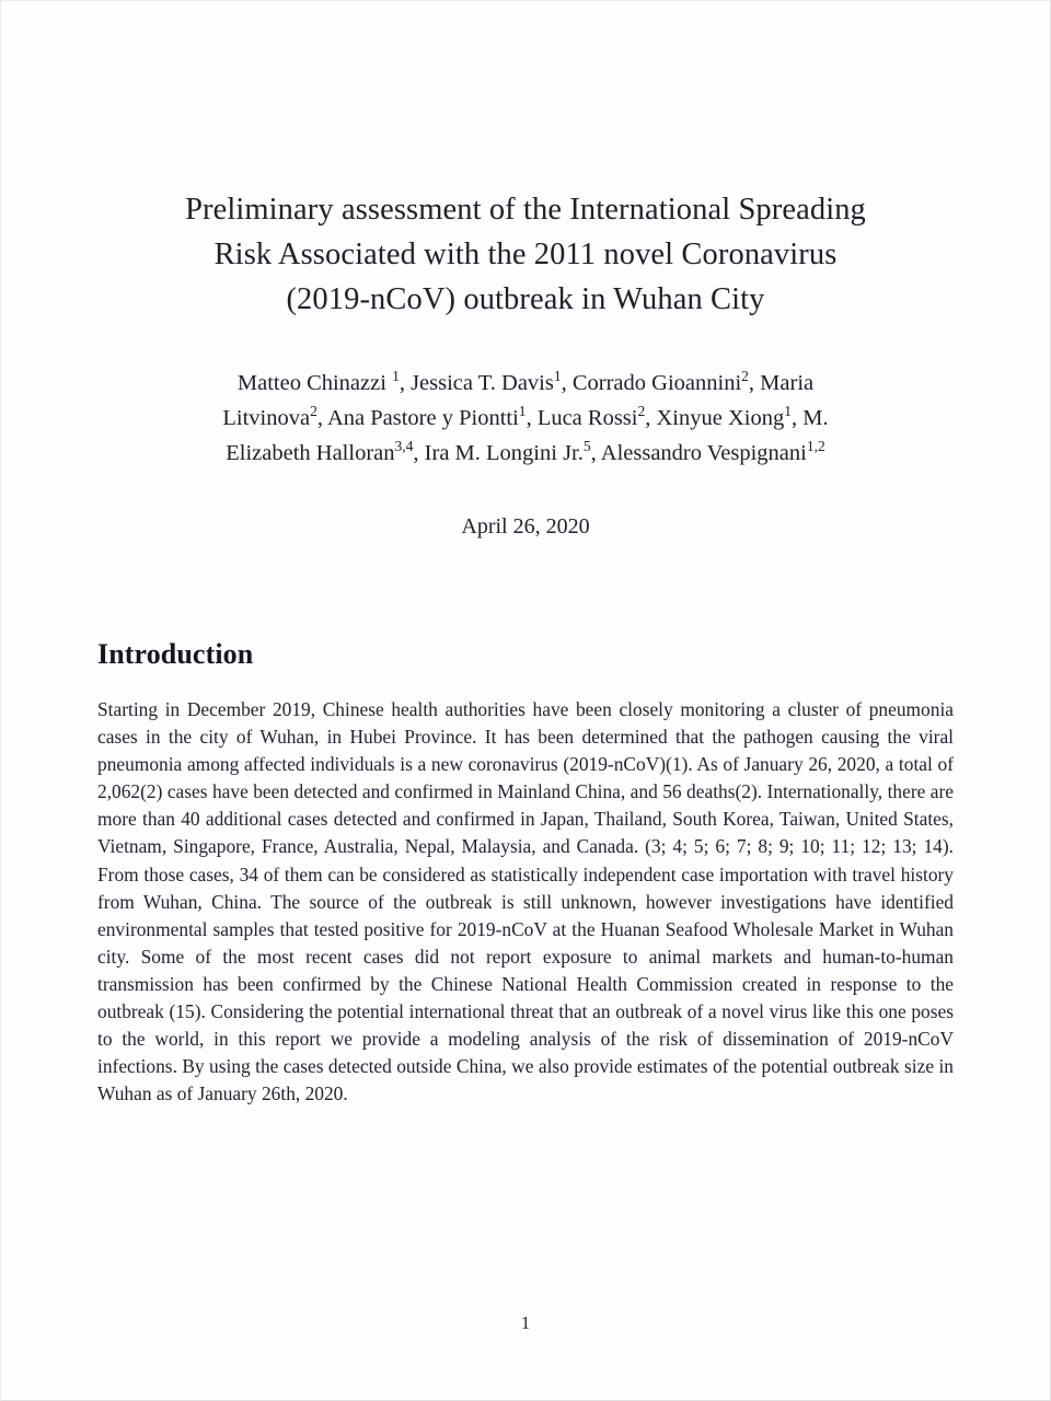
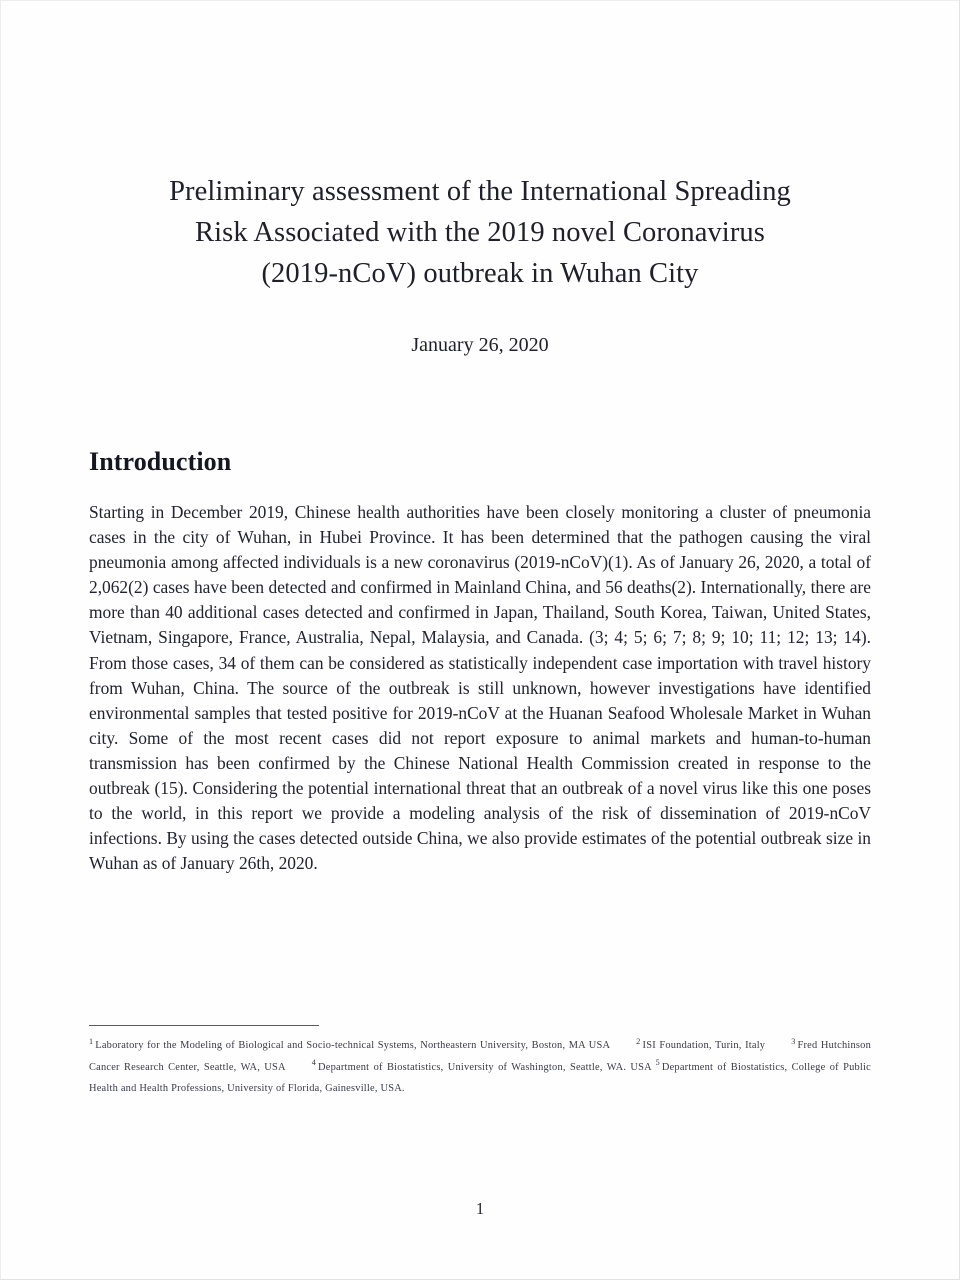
  Preliminary assessment of the International Spreading
- Risk Associated with the 2011 novel Coronavirus
+ Risk Associated with the 2019 novel Coronavirus
  (2019-nCoV) outbreak in Wuhan City
- Matteo Chinazzi 1, Jessica T. Davis1, Corrado Gioannini2, Maria
- Litvinova2, Ana Pastore y Piontti1, Luca Rossi2, Xinyue Xiong1, M.
- Elizabeth Halloran3,4, Ira M. Longini Jr.5, Alessandro Vespignani1,2
- April 26, 2020
+ January 26, 2020
  Introduction
  Starting in December 2019, Chinese health authorities have been closely monitoring a cluster of pneumonia cases in the city of Wuhan, in Hubei Province. It has been determined that the pathogen causing the viral pneumonia among affected individuals is a new coronavirus (2019-nCoV)(1). As of January 26, 2020, a total of 2,062(2) cases have been detected and confirmed in Mainland China, and 56 deaths(2). Internationally, there are more than 40 additional cases detected and confirmed in Japan, Thailand, South Korea, Taiwan, United States, Vietnam, Singapore, France, Australia, Nepal, Malaysia, and Canada. (3; 4; 5; 6; 7; 8; 9; 10; 11; 12; 13; 14). From those cases, 34 of them can be considered as statistically independent case importation with travel history from Wuhan, China. The source of the outbreak is still unknown, however investigations have identified environmental samples that tested positive for 2019-nCoV at the Huanan Seafood Wholesale Market in Wuhan city. Some of the most recent cases did not report exposure to animal markets and human-to-human transmission has been confirmed by the Chinese National Health Commission created in response to the outbreak (15). Considering the potential international threat that an outbreak of a novel virus like this one poses to the world, in this report we provide a modeling analysis of the risk of dissemination of 2019-nCoV infections. By using the cases detected outside China, we also provide estimates of the potential outbreak size in Wuhan as of January 26th, 2020.
+ 1Laboratory for the Modeling of Biological and Socio-technical Systems, Northeastern University, Boston, MA USA 2ISI Foundation, Turin, Italy 3Fred Hutchinson Cancer Research Center, Seattle, WA, USA 4Department of Biostatistics, University of Washington, Seattle, WA. USA 5Department of Biostatistics, College of Public Health and Health Professions, University of Florida, Gainesville, USA.
  1
